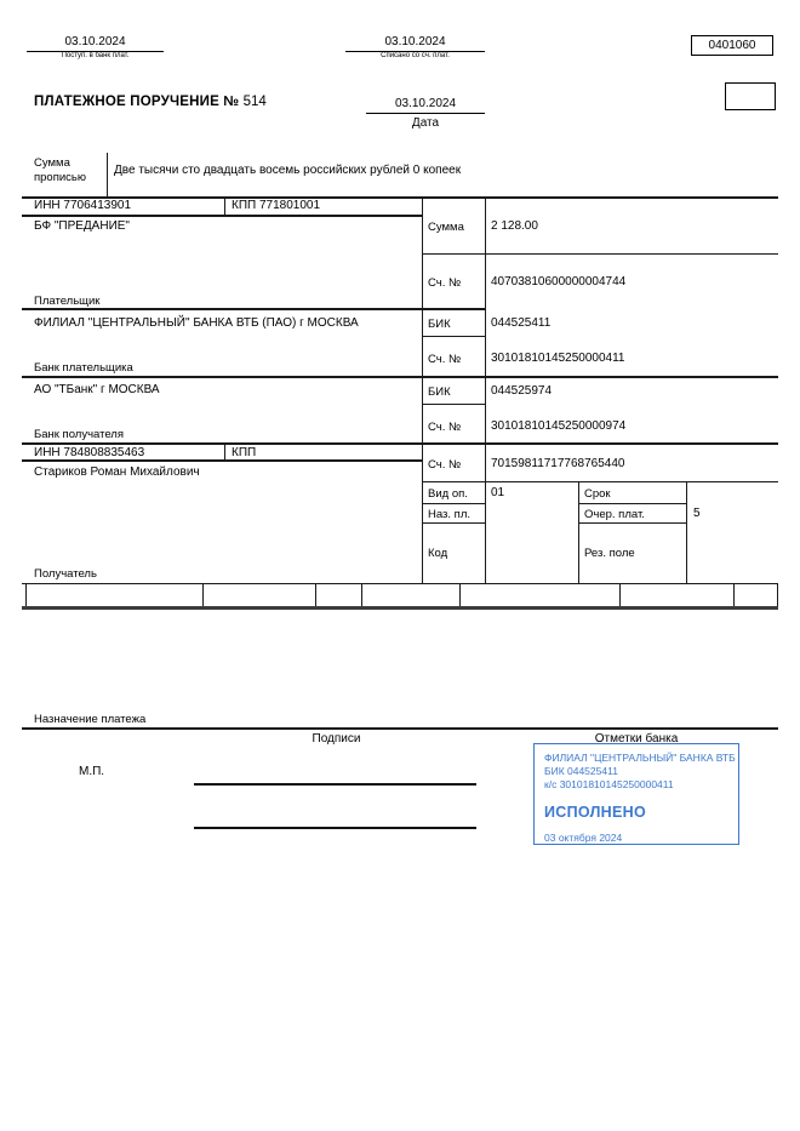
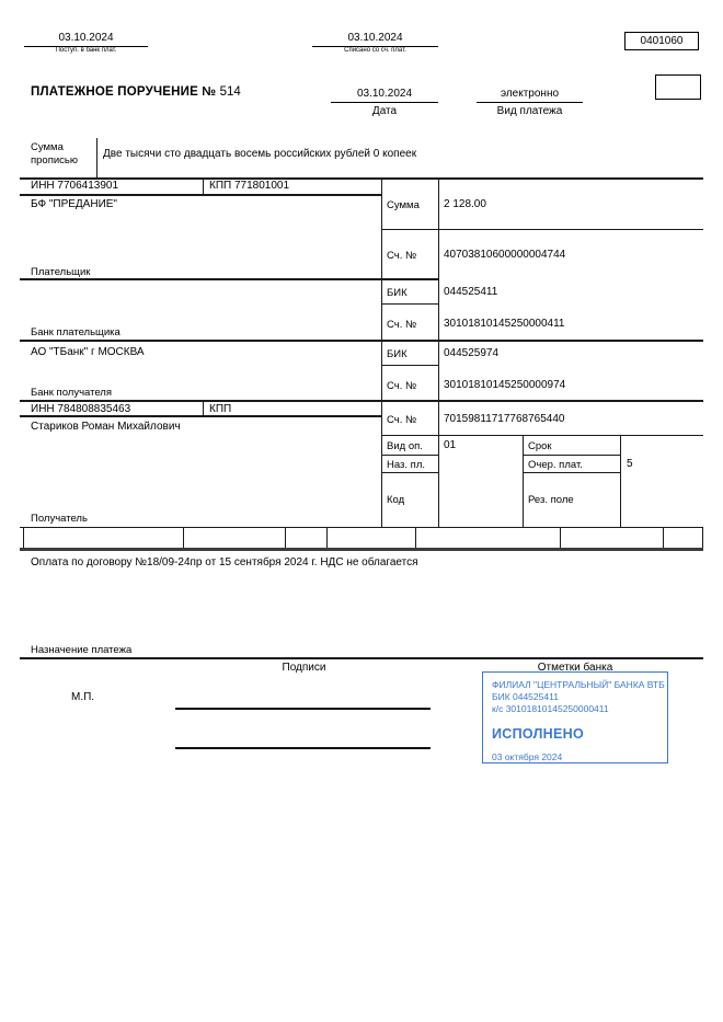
  03.10.2024
  03.10.2024
  0401060
  ПЛАТЕЖНОЕ ПОРУЧЕНИЕ № 514
  03.10.2024
  Дата
+ электронно
+ Вид платежа
  Сумма прописью
  Две тысячи сто двадцать восемь российских рублей 0 копеек
  ИНН 7706413901
  КПП 771801001
  БФ "ПРЕДАНИЕ"
  Плательщик
- ФИЛИАЛ "ЦЕНТРАЛЬНЫЙ" БАНКА ВТБ (ПАО) г МОСКВА
  Банк плательщика
  АО "ТБанк" г МОСКВА
  Банк получателя
  ИНН 784808835463
  КПП
  Стариков Роман Михайлович
  Получатель
  Сумма
  2 128.00
  Сч. №
  40703810600000004744
  БИК
  044525411
  Сч. №
  30101810145250000411
  БИК
  044525974
  Сч. №
  30101810145250000974
  Сч. №
  70159811717768765440
  Вид оп.
  01
  Срок
  Наз. пл.
  Очер. плат.
  5
  Код
  Рез. поле
+ Оплата по договору №18/09-24пр от 15 сентября 2024 г. НДС не облагается
  Назначение платежа
  Подписи
  Отметки банка
  М.П.
  ФИЛИАЛ "ЦЕНТРАЛЬНЫЙ" БАНКА ВТБ
  БИК 044525411
  к/с 30101810145250000411
  ИСПОЛНЕНО
  03 октября 2024
